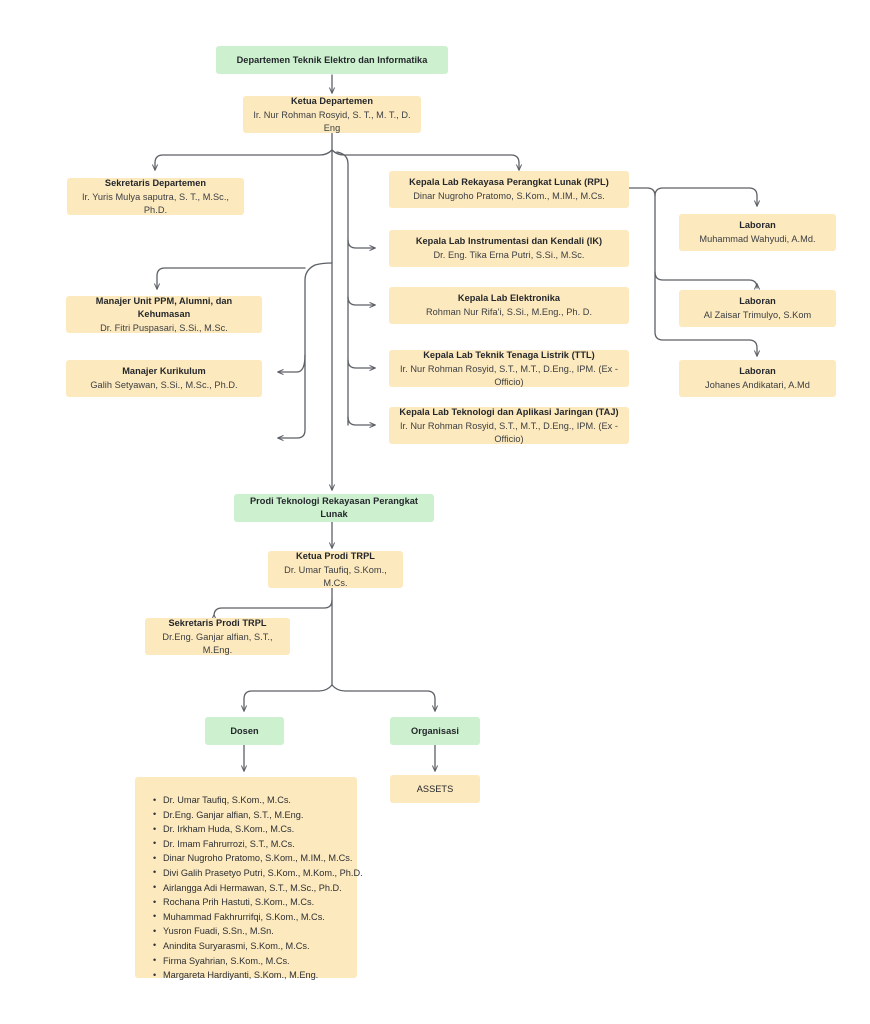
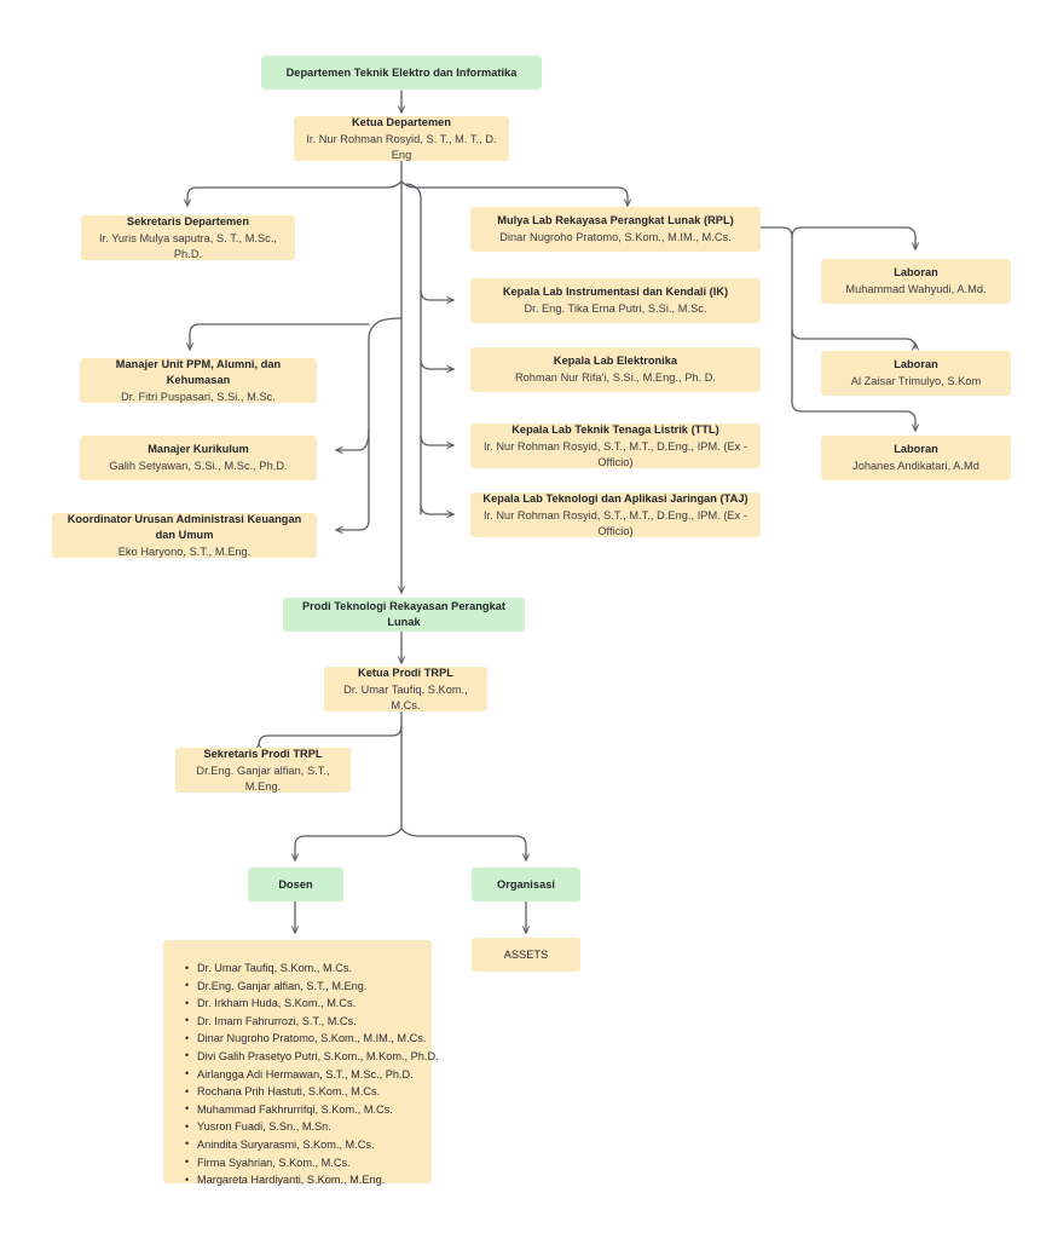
  Departemen Teknik Elektro dan Informatika
  Ketua Departemen
  Ir. Nur Rohman Rosyid, S. T., M. T., D. Eng
  Sekretaris Departemen
  Ir. Yuris Mulya saputra, S. T., M.Sc., Ph.D.
  Manajer Unit PPM, Alumni, dan Kehumasan
  Dr. Fitri Puspasari, S.Si., M.Sc.
  Manajer Kurikulum
  Galih Setyawan, S.Si., M.Sc., Ph.D.
+ Koordinator Urusan Administrasi Keuangan dan Umum
+ Eko Haryono, S.T., M.Eng.
- Kepala Lab Rekayasa Perangkat Lunak (RPL)
+ Mulya Lab Rekayasa Perangkat Lunak (RPL)
  Dinar Nugroho Pratomo, S.Kom., M.IM., M.Cs.
  Kepala Lab Instrumentasi dan Kendali (IK)
  Dr. Eng. Tika Erna Putri, S.Si., M.Sc.
  Kepala Lab Elektronika
  Rohman Nur Rifa'i, S.Si., M.Eng., Ph. D.
  Kepala Lab Teknik Tenaga Listrik (TTL)
  Ir. Nur Rohman Rosyid, S.T., M.T., D.Eng., IPM. (Ex - Officio)
  Kepala Lab Teknologi dan Aplikasi Jaringan (TAJ)
  Ir. Nur Rohman Rosyid, S.T., M.T., D.Eng., IPM. (Ex - Officio)
  Laboran
  Muhammad Wahyudi, A.Md.
  Laboran
  Al Zaisar Trimulyo, S.Kom
  Laboran
  Johanes Andikatari, A.Md
  Prodi Teknologi Rekayasan Perangkat Lunak
  Ketua Prodi TRPL
  Dr. Umar Taufiq, S.Kom., M.Cs.
  Sekretaris Prodi TRPL
  Dr.Eng. Ganjar alfian, S.T., M.Eng.
  Dosen
  Organisasi
  ASSETS
  Dr. Umar Taufiq, S.Kom., M.Cs.
  Dr.Eng. Ganjar alfian, S.T., M.Eng.
  Dr. Irkham Huda, S.Kom., M.Cs.
  Dr. Imam Fahrurrozi, S.T., M.Cs.
  Dinar Nugroho Pratomo, S.Kom., M.IM., M.Cs.
  Divi Galih Prasetyo Putri, S.Kom., M.Kom., Ph.D.
  Airlangga Adi Hermawan, S.T., M.Sc., Ph.D.
  Rochana Prih Hastuti, S.Kom., M.Cs.
  Muhammad Fakhrurrifqi, S.Kom., M.Cs.
  Yusron Fuadi, S.Sn., M.Sn.
  Anindita Suryarasmi, S.Kom., M.Cs.
  Firma Syahrian, S.Kom., M.Cs.
  Margareta Hardiyanti, S.Kom., M.Eng.
